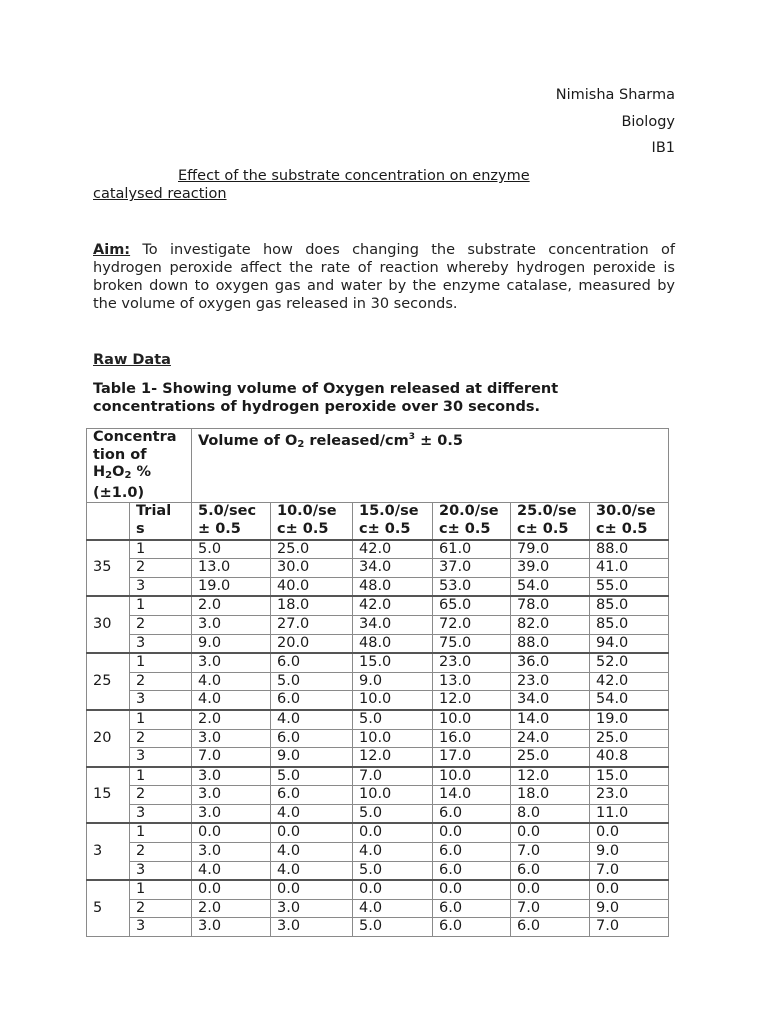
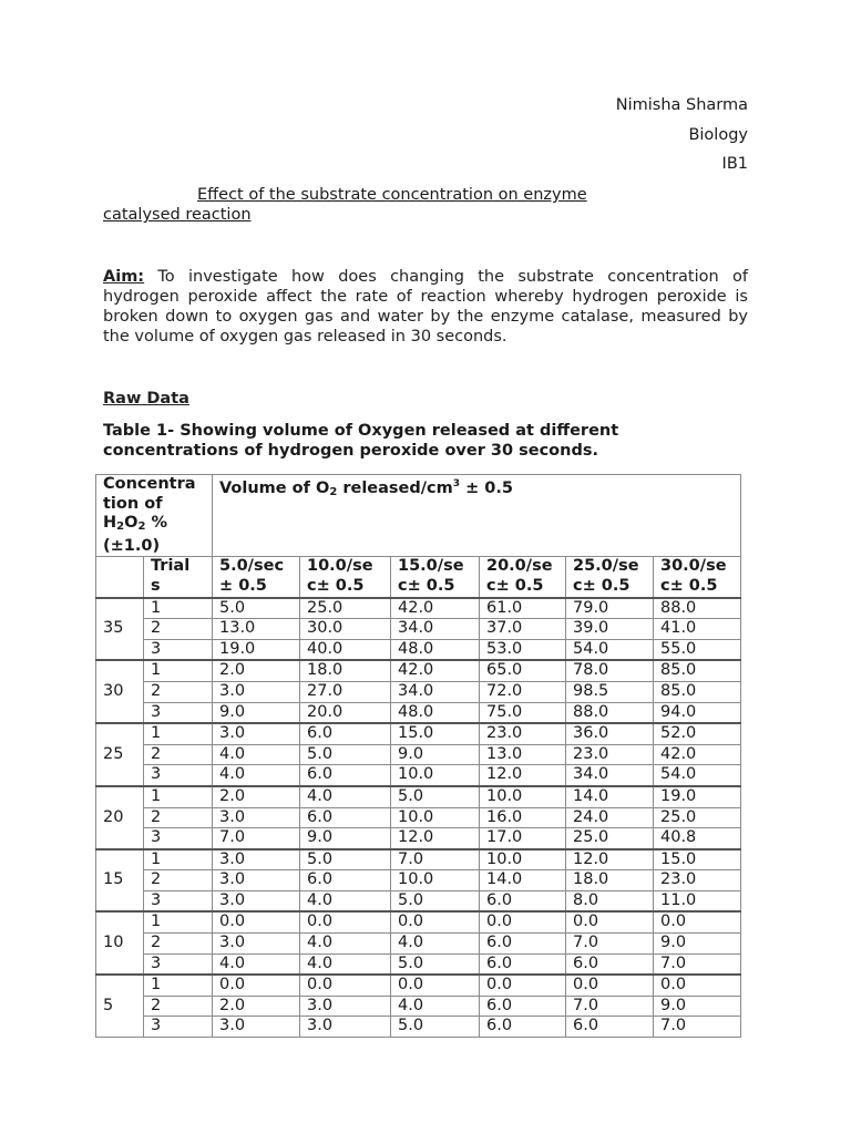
  Nimisha Sharma
  Biology
  IB1
  Effect of the substrate concentration on enzyme
  catalysed reaction
  Aim: To investigate how does changing the substrate concentration of hydrogen peroxide affect the rate of reaction whereby hydrogen peroxide is broken down to oxygen gas and water by the enzyme catalase, measured by the volume of oxygen gas released in 30 seconds.
  Raw Data
  Table 1- Showing volume of Oxygen released at different concentrations of hydrogen peroxide over 30 seconds.
  Concentra tion of H2O2 % (±1.0)	Volume of O2 released/cm3 ± 0.5
  	Trials	5.0/sec± 0.5	10.0/sec± 0.5	15.0/sec± 0.5	20.0/sec± 0.5	25.0/sec± 0.5	30.0/sec± 0.5
  35	1	5.0	25.0	42.0	61.0	79.0	88.0
  2	13.0	30.0	34.0	37.0	39.0	41.0
  3	19.0	40.0	48.0	53.0	54.0	55.0
  30	1	2.0	18.0	42.0	65.0	78.0	85.0
- 2	3.0	27.0	34.0	72.0	82.0	85.0
+ 2	3.0	27.0	34.0	72.0	98.5	85.0
  3	9.0	20.0	48.0	75.0	88.0	94.0
  25	1	3.0	6.0	15.0	23.0	36.0	52.0
  2	4.0	5.0	9.0	13.0	23.0	42.0
  3	4.0	6.0	10.0	12.0	34.0	54.0
  20	1	2.0	4.0	5.0	10.0	14.0	19.0
  2	3.0	6.0	10.0	16.0	24.0	25.0
  3	7.0	9.0	12.0	17.0	25.0	40.8
  15	1	3.0	5.0	7.0	10.0	12.0	15.0
  2	3.0	6.0	10.0	14.0	18.0	23.0
  3	3.0	4.0	5.0	6.0	8.0	11.0
- 3	1	0.0	0.0	0.0	0.0	0.0	0.0
+ 10	1	0.0	0.0	0.0	0.0	0.0	0.0
  2	3.0	4.0	4.0	6.0	7.0	9.0
  3	4.0	4.0	5.0	6.0	6.0	7.0
  5	1	0.0	0.0	0.0	0.0	0.0	0.0
  2	2.0	3.0	4.0	6.0	7.0	9.0
  3	3.0	3.0	5.0	6.0	6.0	7.0
